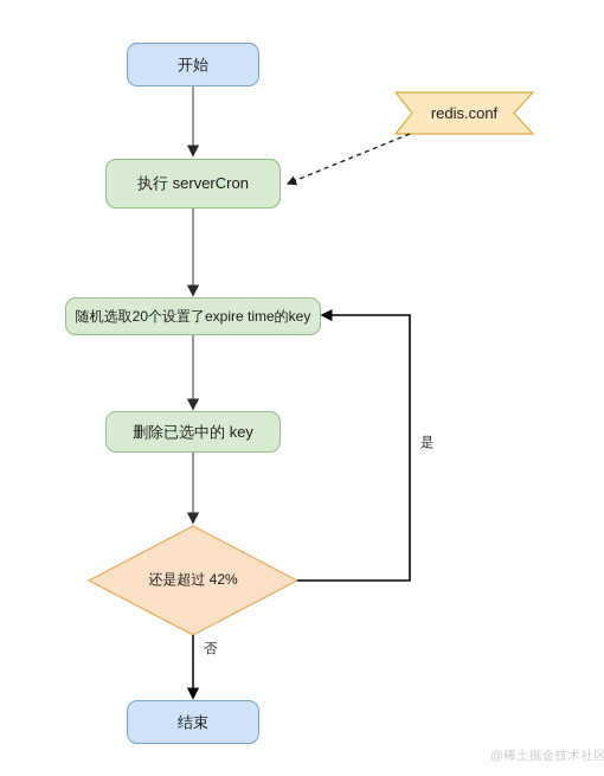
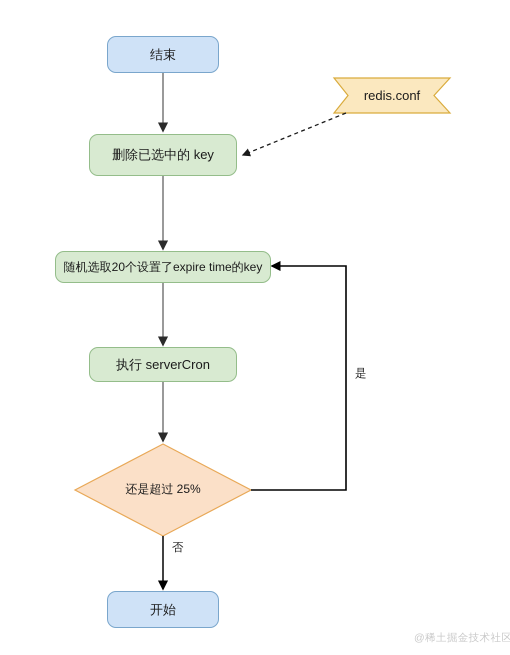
- 开始
+ 结束
  redis.conf
- 执行 serverCron
+ 删除已选中的 key
  随机选取20个设置了expire time的key
- 删除已选中的 key
+ 执行 serverCron
- 还是超过 42%
+ 还是超过 25%
- 结束
+ 开始
  是
  否
  @稀土掘金技术社区
